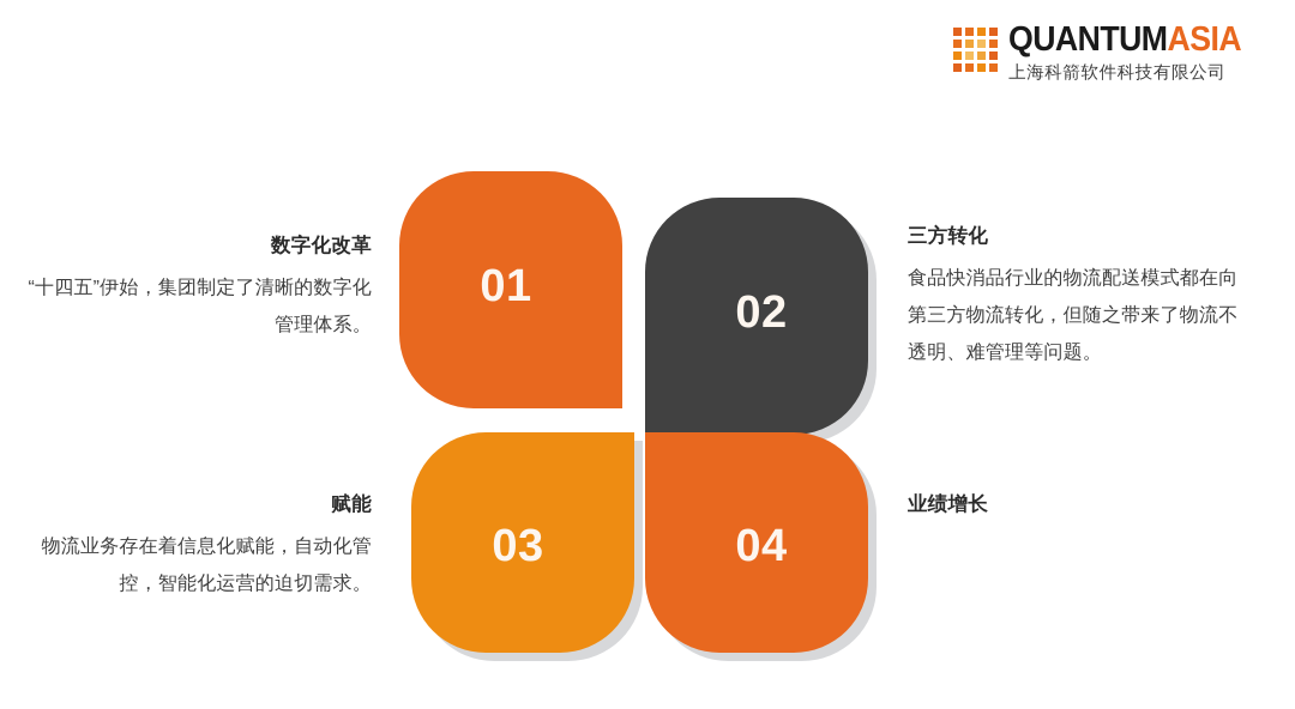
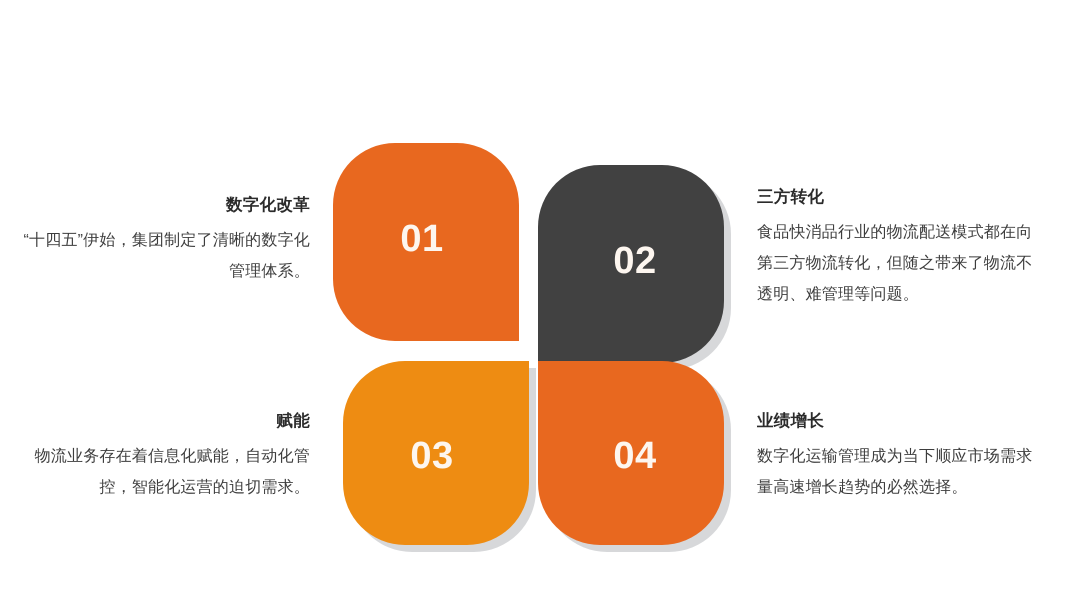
- QUANTUMASIA
- 上海科箭软件科技有限公司
  01
  02
  03
  04
  数字化改革
  “十四五”伊始，集团制定了清晰的数字化管理体系。
  三方转化
  食品快消品行业的物流配送模式都在向第三方物流转化，但随之带来了物流不透明、难管理等问题。
  赋能
  物流业务存在着信息化赋能，自动化管控，智能化运营的迫切需求。
  业绩增长
+ 数字化运输管理成为当下顺应市场需求量高速增长趋势的必然选择。
